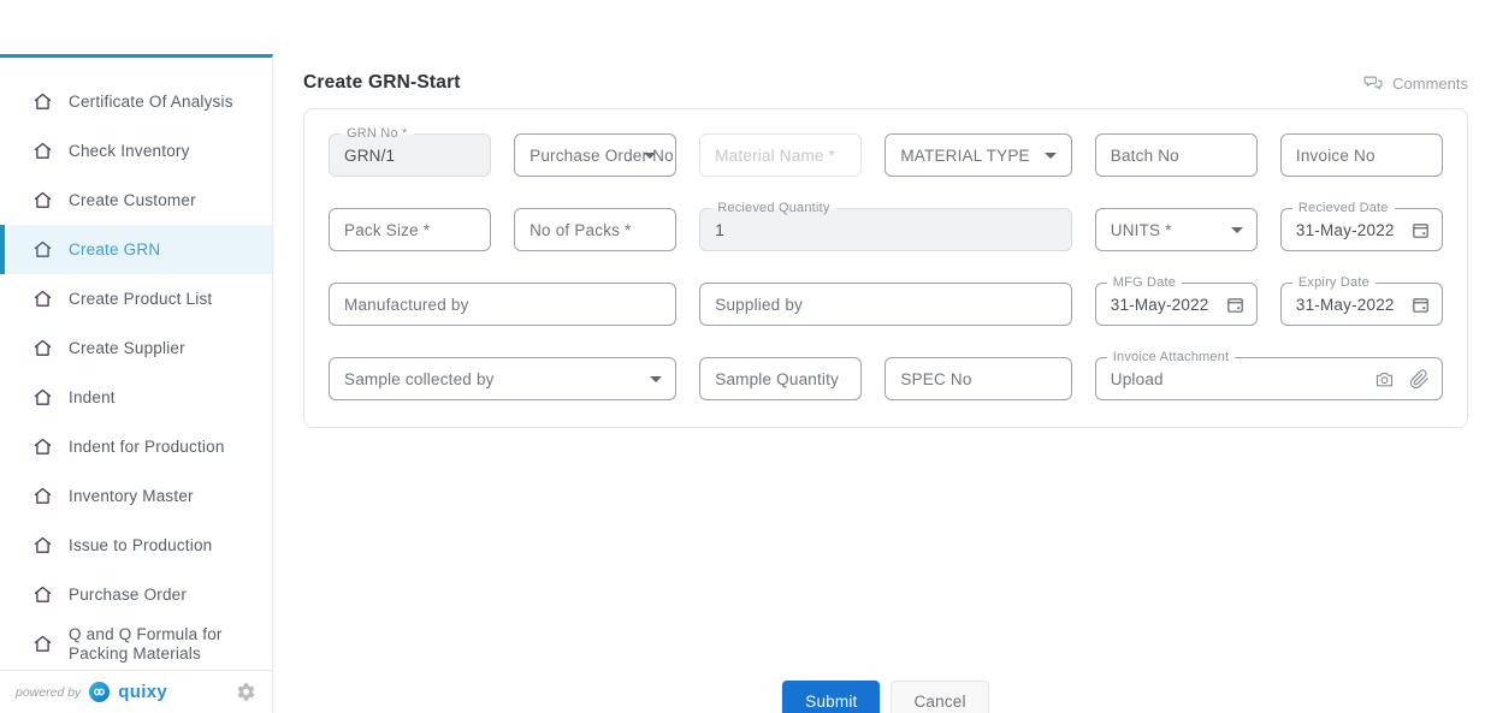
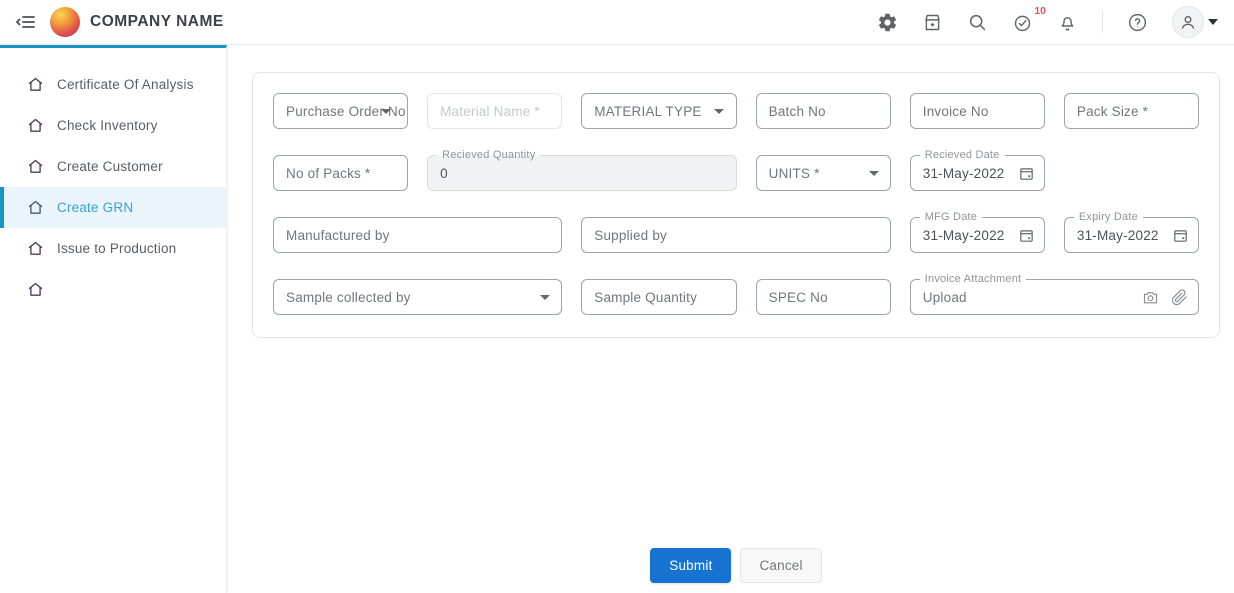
+ COMPANY NAME
+ 10
  Certificate Of Analysis
  Check Inventory
  Create Customer
  Create GRN
- Create Product List
- Create Supplier
- Indent
- Indent for Production
- Inventory Master
  Issue to Production
- Purchase Order
- Q and Q Formula for Packing Materials
- powered by
- quixy
- Create GRN-Start
- Comments
- GRN No *
- GRN/1
  Purchase Order No
  Material Name *
  MATERIAL TYPE
  Batch No
  Invoice No
  Pack Size *
  No of Packs *
  Recieved Quantity
- 1
+ 0
  UNITS *
  Recieved Date
  31-May-2022
  Manufactured by
  Supplied by
  MFG Date
  31-May-2022
  Expiry Date
  31-May-2022
  Sample collected by
  Sample Quantity
  SPEC No
  Invoice Attachment
  Upload
  Submit
  Cancel
